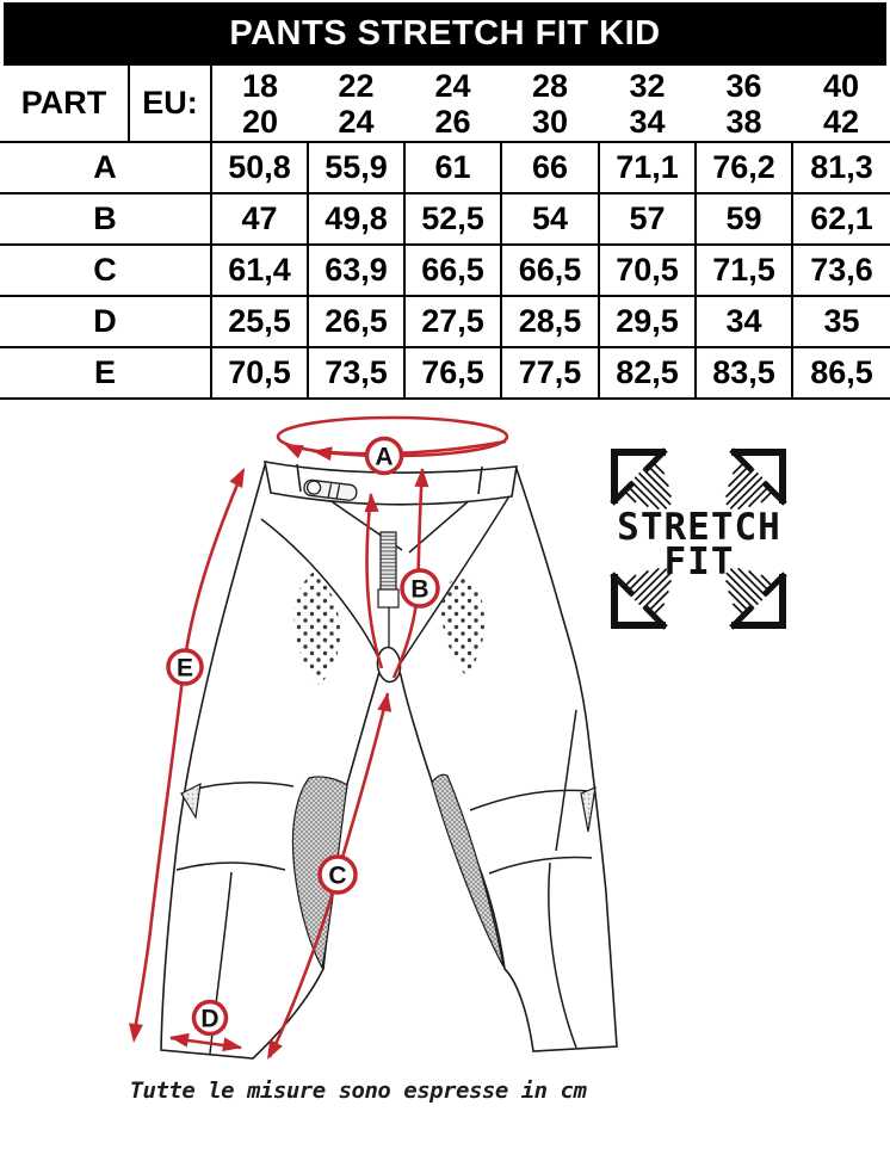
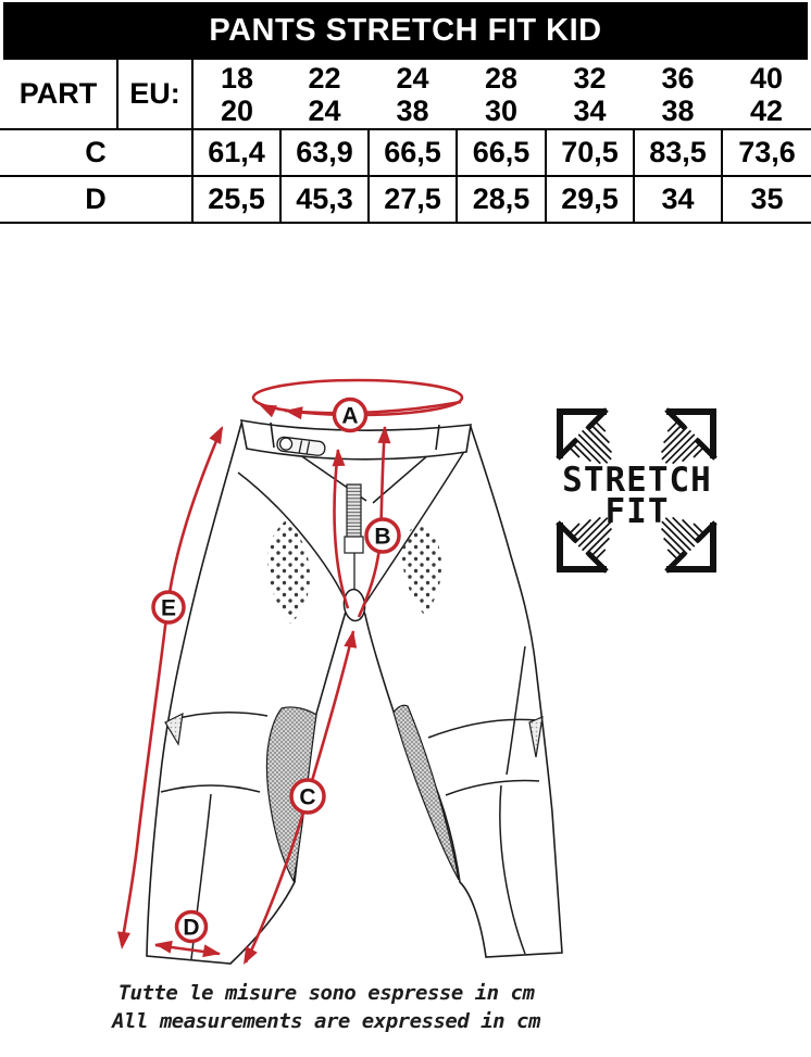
  PANTS STRETCH FIT KID
- PART	EU:	1820	2224	2426	2830	3234	3638	4042
+ PART	EU:	1820	2224	2438	2830	3234	3638	4042
- A	50,8	55,9	61	66	71,1	76,2	81,3
- B	47	49,8	52,5	54	57	59	62,1
- C	61,4	63,9	66,5	66,5	70,5	71,5	73,6
+ C	61,4	63,9	66,5	66,5	70,5	83,5	73,6
- D	25,5	26,5	27,5	28,5	29,5	34	35
+ D	25,5	45,3	27,5	28,5	29,5	34	35
- E	70,5	73,5	76,5	77,5	82,5	83,5	86,5
  A
  B
  C
  D
  E
  STRETCH
  FIT
  Tutte le misure sono espresse in cm
+ All measurements are expressed in cm
